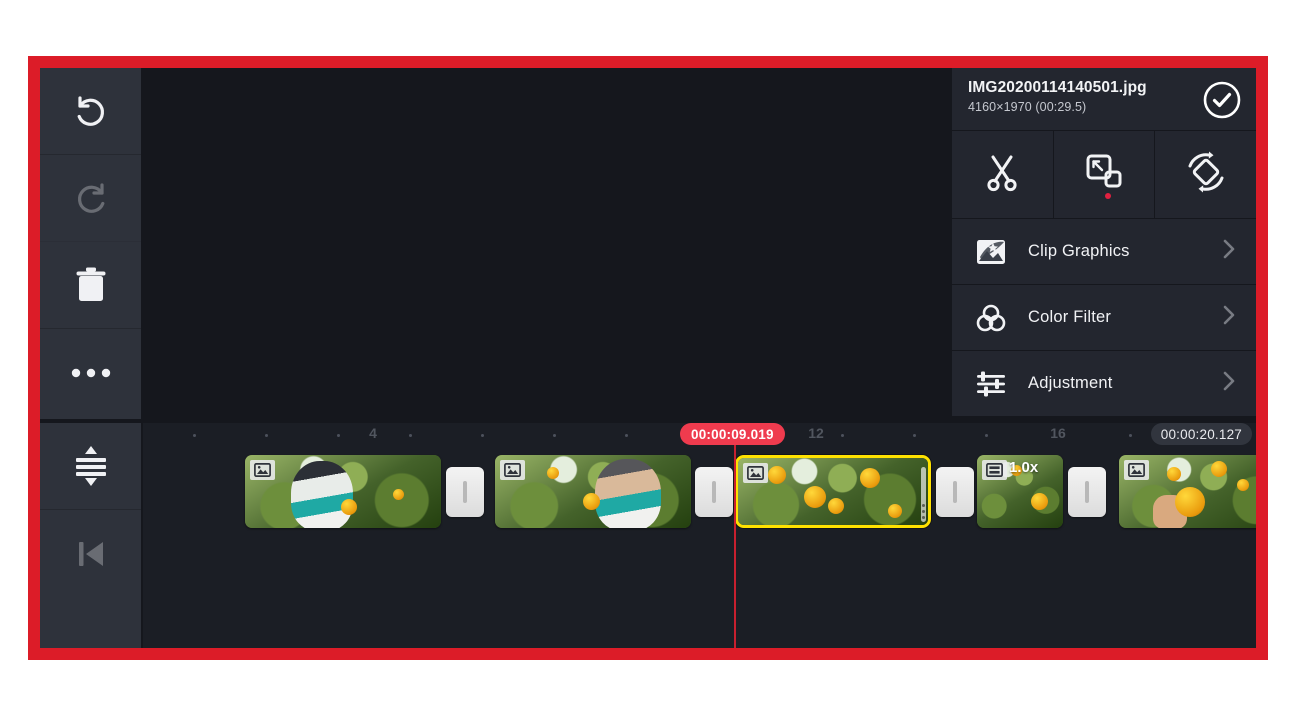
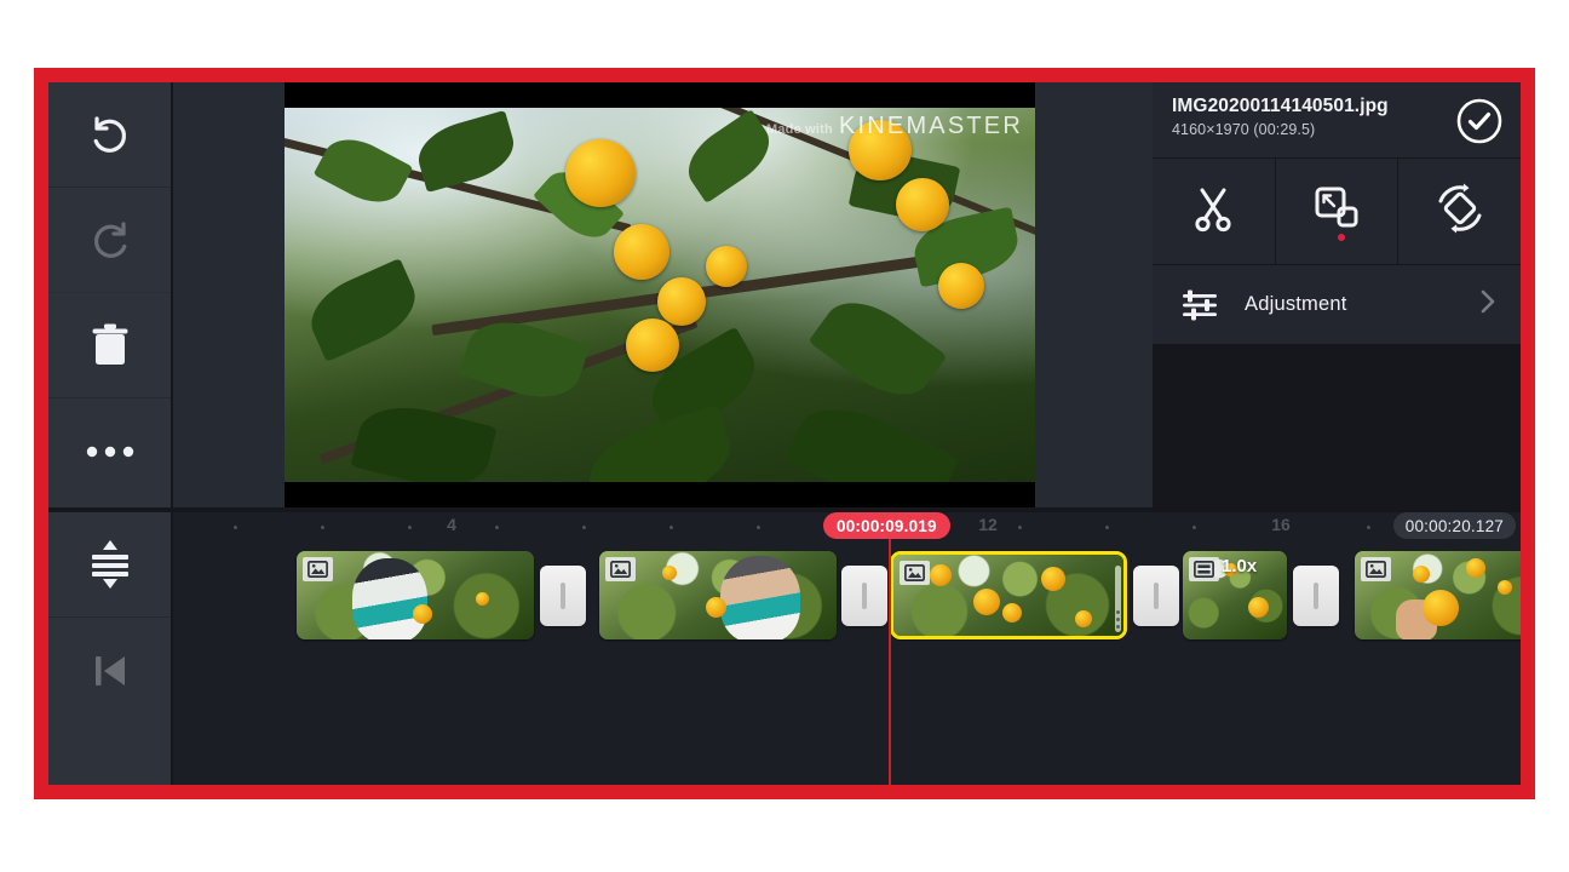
+ Made with
+ KINEMASTER
  IMG20200114140501.jpg
  4160×1970 (00:29.5)
- Clip Graphics
- Color Filter
  Adjustment
  4
  12
  16
  00:00:09.019
  00:00:20.127
  1.0x
